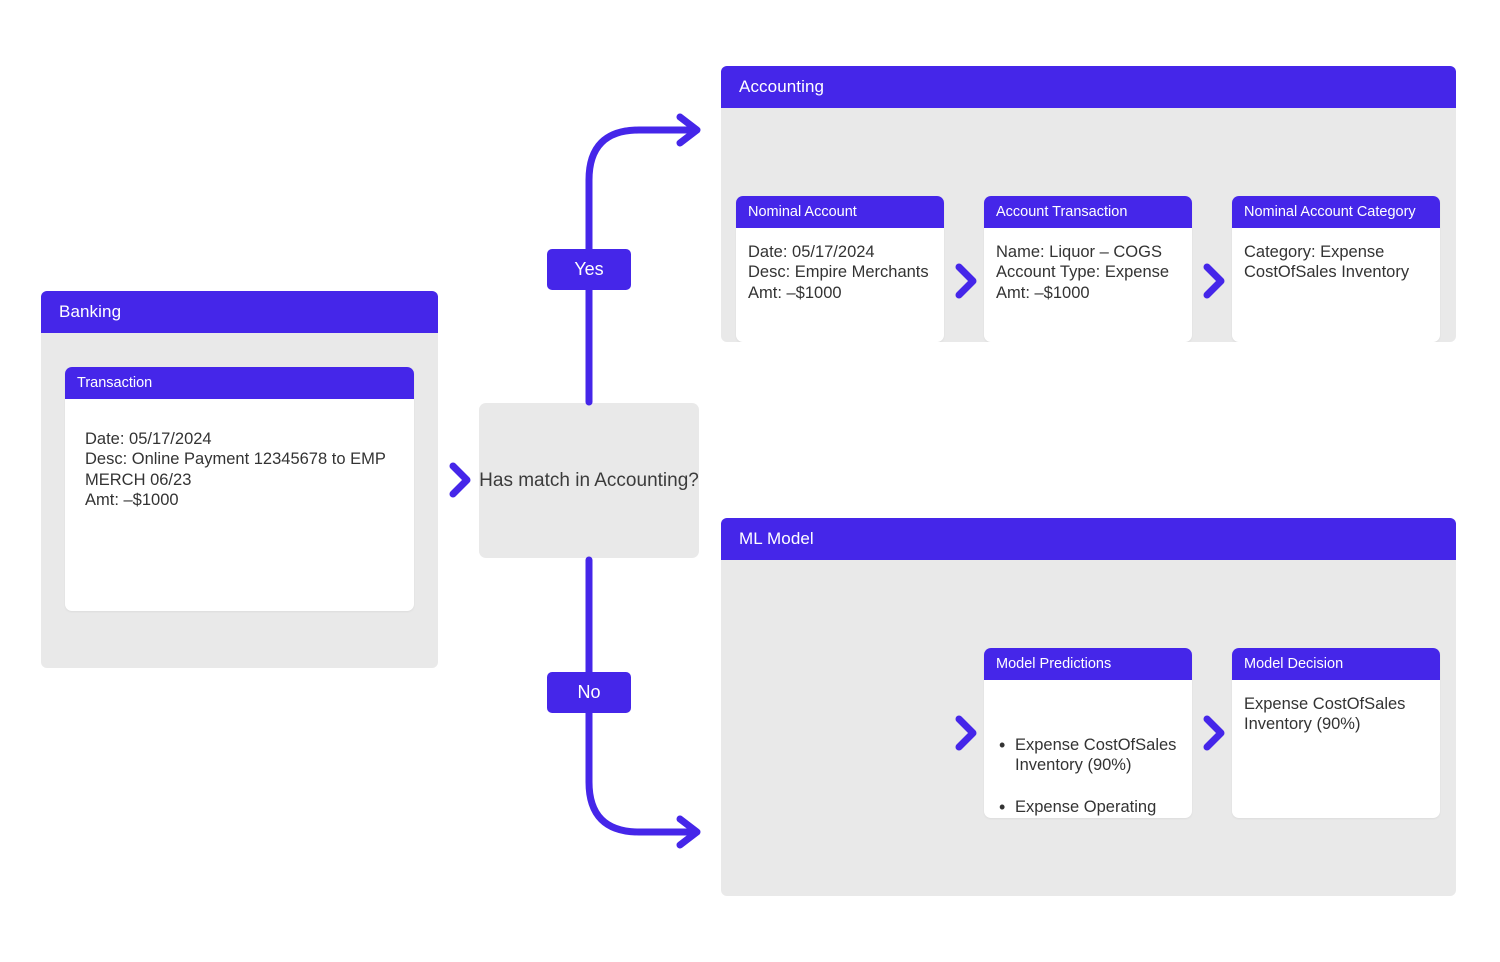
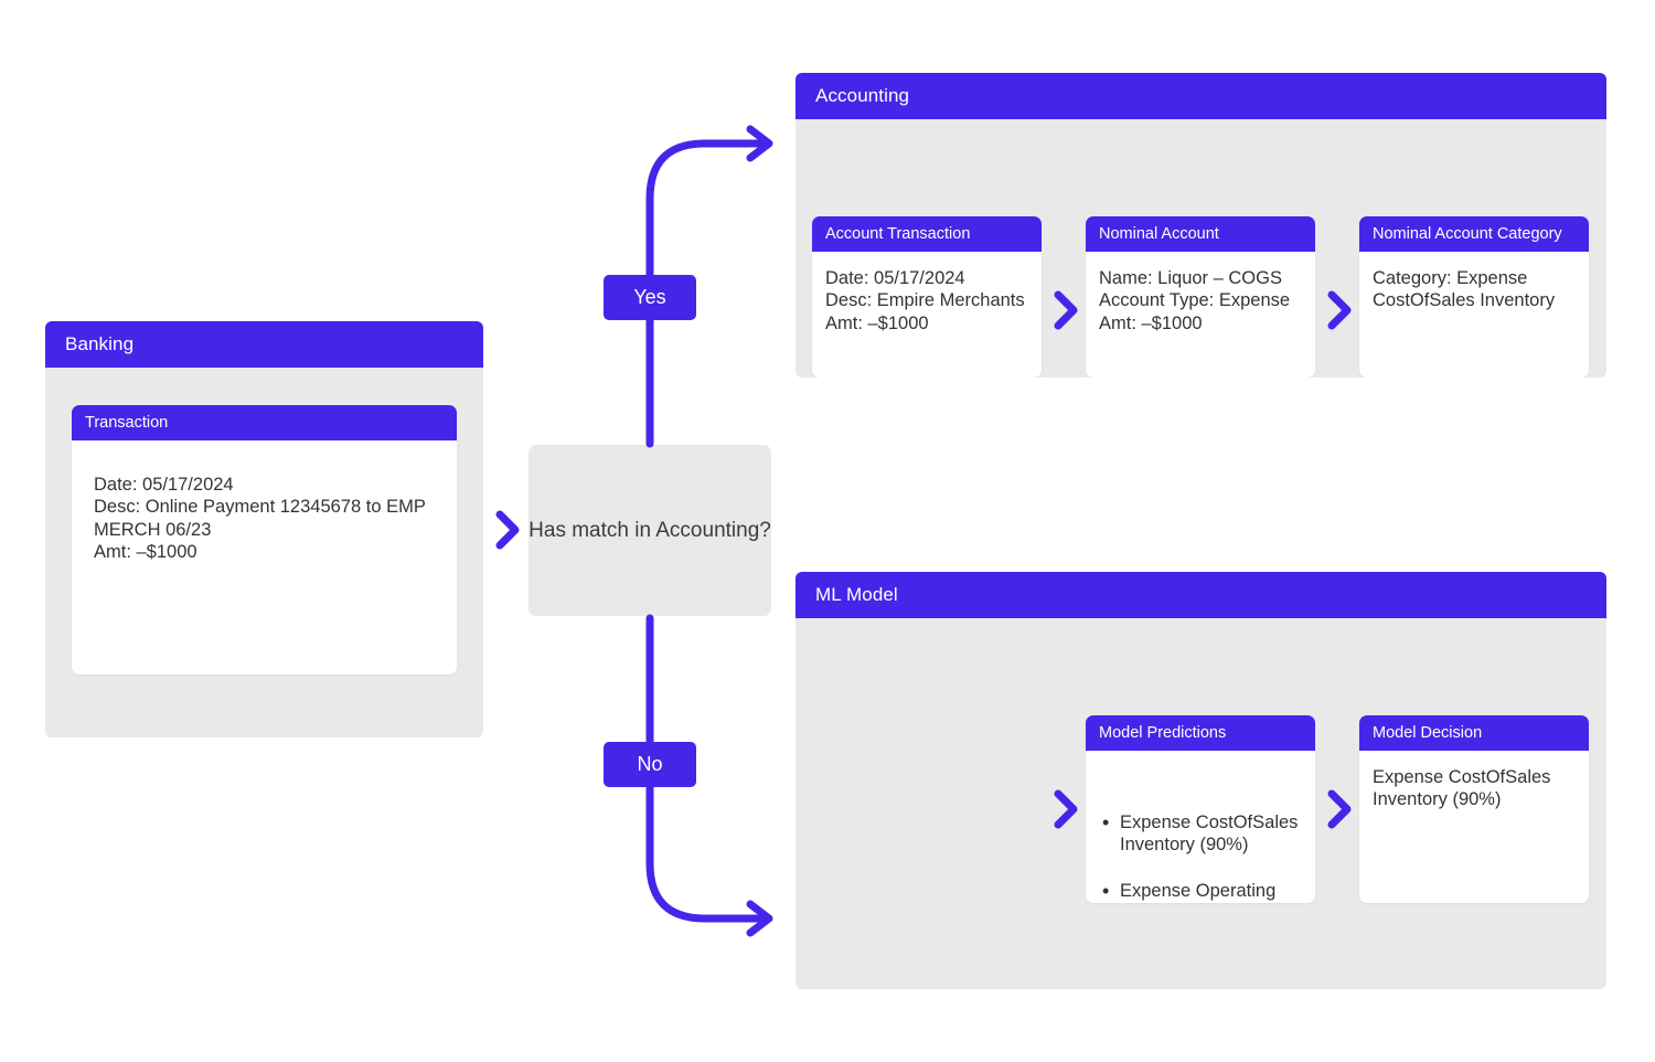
  Banking
  Transaction
  Date: 05/17/2024
  Desc: Online Payment 12345678 to EMP MERCH 06/23
  Amt: –$1000
  Has match in Accounting?
  Yes
  No
  Accounting
- Nominal Account
+ Account Transaction
  Date: 05/17/2024
  Desc: Empire Merchants
  Amt: –$1000
- Account Transaction
+ Nominal Account
  Name: Liquor – COGS
  Account Type: Expense
  Amt: –$1000
  Nominal Account Category
  Category: Expense CostOfSales Inventory
  ML Model
  Model Predictions
  Expense CostOfSales Inventory (90%)
  Model Decision
  Expense CostOfSales Inventory (90%)
